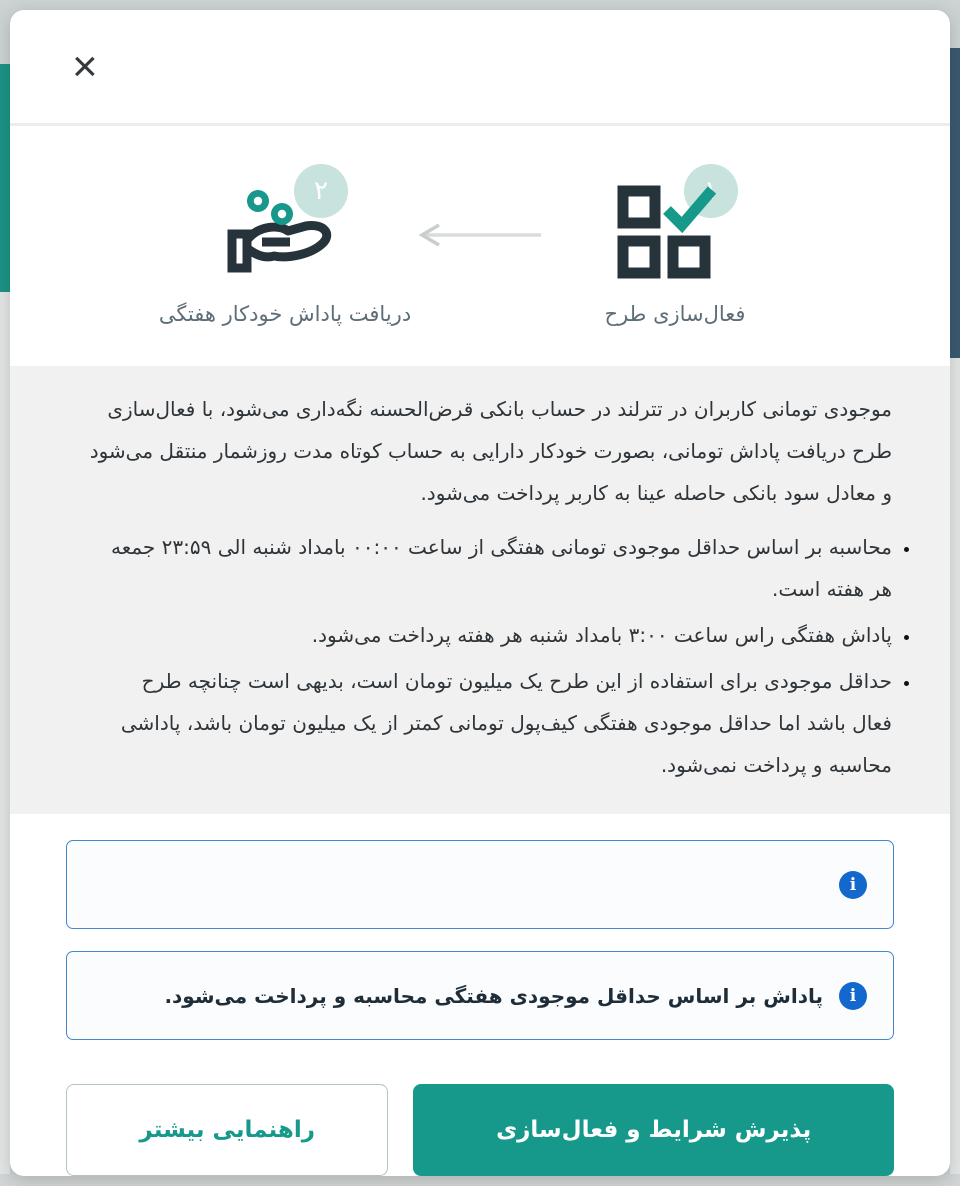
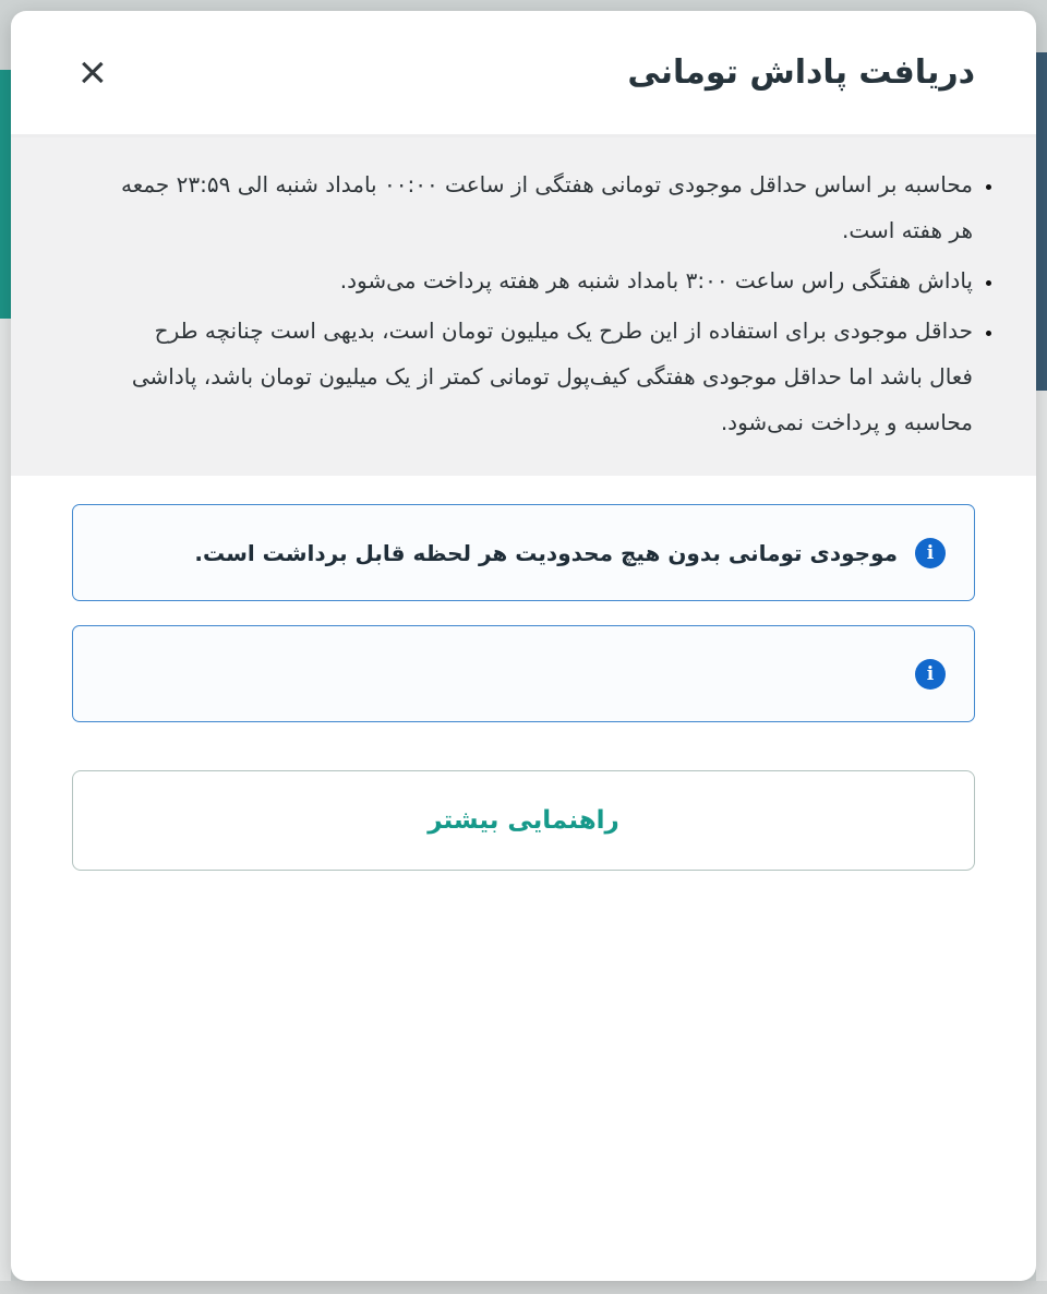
+ دریافت پاداش تومانی
  ×
- فعال‌سازی طرح
- ۲
- دریافت پاداش خودکار هفتگی
- موجودی تومانی کاربران در تترلند در حساب بانکی قرض‌الحسنه نگه‌داری می‌شود، با فعال‌سازی طرح دریافت پاداش تومانی، بصورت خودکار دارایی به حساب کوتاه مدت روزشمار منتقل می‌شود و معادل سود بانکی حاصله عینا به کاربر پرداخت می‌شود.
  محاسبه بر اساس حداقل موجودی تومانی هفتگی از ساعت ۰۰:۰۰ بامداد شنبه الی ۲۳:۵۹ جمعه هر هفته است.
  پاداش هفتگی راس ساعت ۳:۰۰ بامداد شنبه هر هفته پرداخت می‌شود.
  حداقل موجودی برای استفاده از این طرح یک میلیون تومان است، بدیهی است چنانچه طرح فعال باشد اما حداقل موجودی هفتگی کیف‌پول تومانی کمتر از یک میلیون تومان باشد، پاداشی محاسبه و پرداخت نمی‌شود.
  i
+ موجودی تومانی بدون هیچ محدودیت هر لحظه قابل برداشت است.
  i
- پاداش بر اساس حداقل موجودی هفتگی محاسبه و پرداخت می‌شود.
- پذیرش شرایط و فعال‌سازی
  راهنمایی بیشتر
